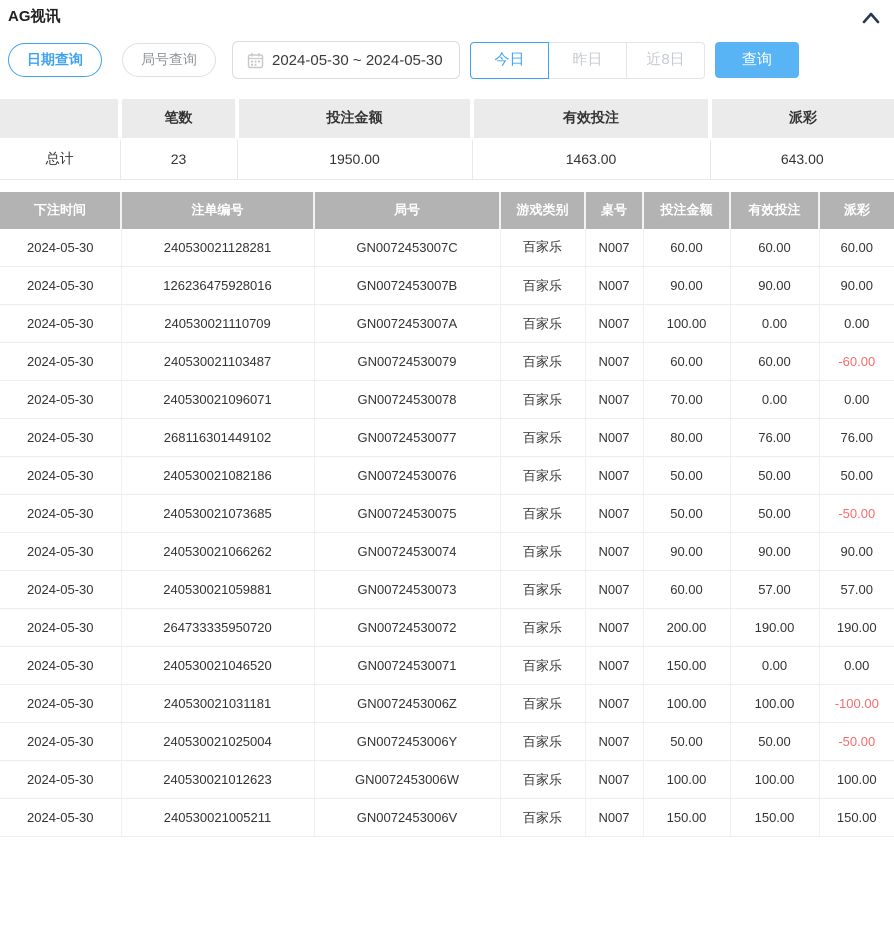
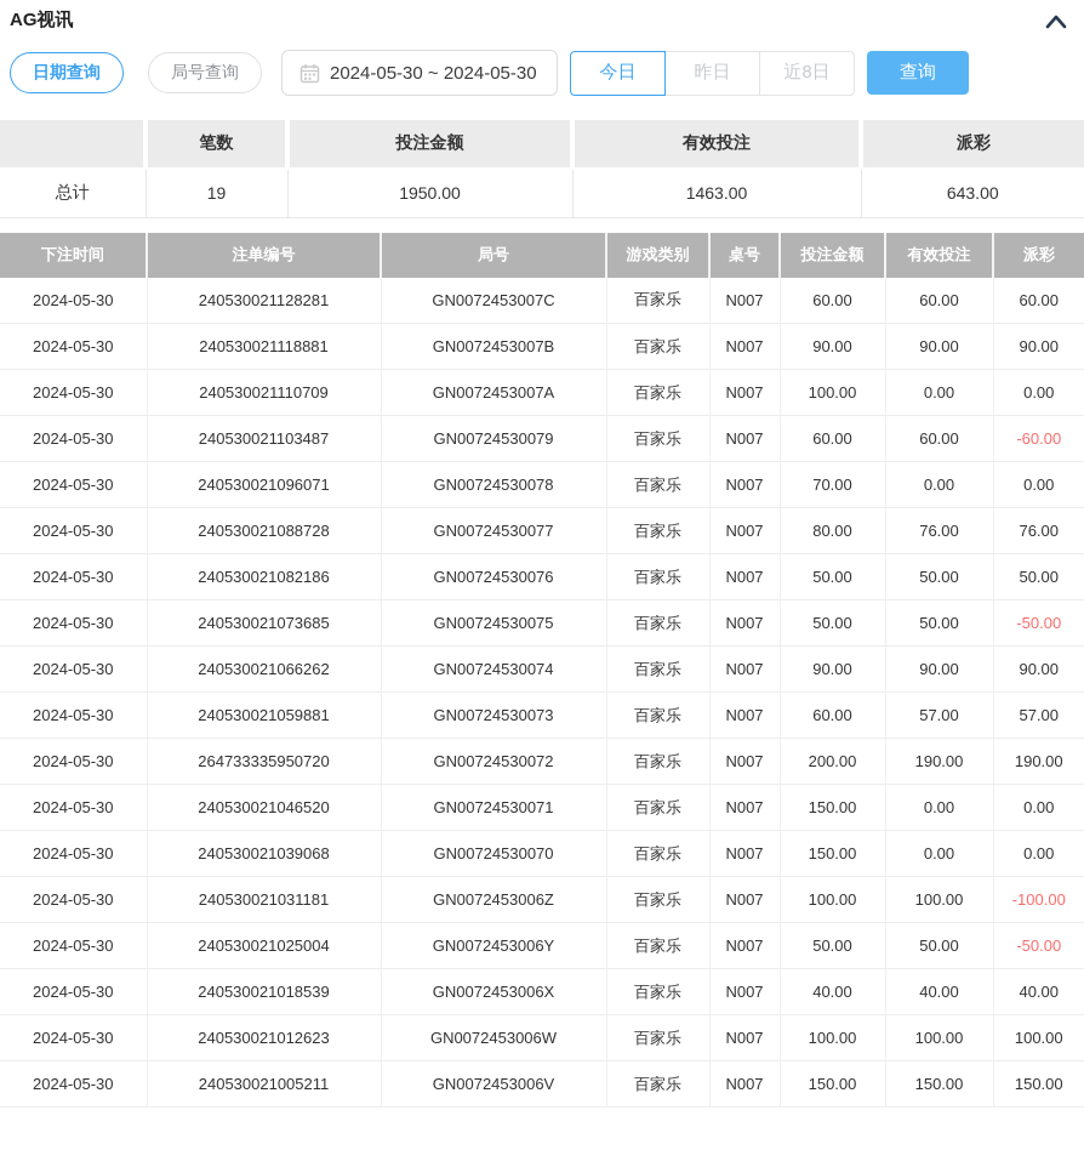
  AG视讯
  日期查询
  局号查询
  2024-05-30 ~ 2024-05-30
  今日
  昨日
  近8日
  查询
  	笔数	投注金额	有效投注	派彩
- 总计	23	1950.00	1463.00	643.00
+ 总计	19	1950.00	1463.00	643.00
  下注时间	注单编号	局号	游戏类别	桌号	投注金额	有效投注	派彩
  2024-05-30	240530021128281	GN0072453007C	百家乐	N007	60.00	60.00	60.00
- 2024-05-30	126236475928016	GN0072453007B	百家乐	N007	90.00	90.00	90.00
+ 2024-05-30	240530021118881	GN0072453007B	百家乐	N007	90.00	90.00	90.00
  2024-05-30	240530021110709	GN0072453007A	百家乐	N007	100.00	0.00	0.00
  2024-05-30	240530021103487	GN00724530079	百家乐	N007	60.00	60.00	-60.00
  2024-05-30	240530021096071	GN00724530078	百家乐	N007	70.00	0.00	0.00
- 2024-05-30	268116301449102	GN00724530077	百家乐	N007	80.00	76.00	76.00
+ 2024-05-30	240530021088728	GN00724530077	百家乐	N007	80.00	76.00	76.00
  2024-05-30	240530021082186	GN00724530076	百家乐	N007	50.00	50.00	50.00
  2024-05-30	240530021073685	GN00724530075	百家乐	N007	50.00	50.00	-50.00
  2024-05-30	240530021066262	GN00724530074	百家乐	N007	90.00	90.00	90.00
  2024-05-30	240530021059881	GN00724530073	百家乐	N007	60.00	57.00	57.00
  2024-05-30	264733335950720	GN00724530072	百家乐	N007	200.00	190.00	190.00
  2024-05-30	240530021046520	GN00724530071	百家乐	N007	150.00	0.00	0.00
+ 2024-05-30	240530021039068	GN00724530070	百家乐	N007	150.00	0.00	0.00
  2024-05-30	240530021031181	GN0072453006Z	百家乐	N007	100.00	100.00	-100.00
  2024-05-30	240530021025004	GN0072453006Y	百家乐	N007	50.00	50.00	-50.00
+ 2024-05-30	240530021018539	GN0072453006X	百家乐	N007	40.00	40.00	40.00
  2024-05-30	240530021012623	GN0072453006W	百家乐	N007	100.00	100.00	100.00
  2024-05-30	240530021005211	GN0072453006V	百家乐	N007	150.00	150.00	150.00
